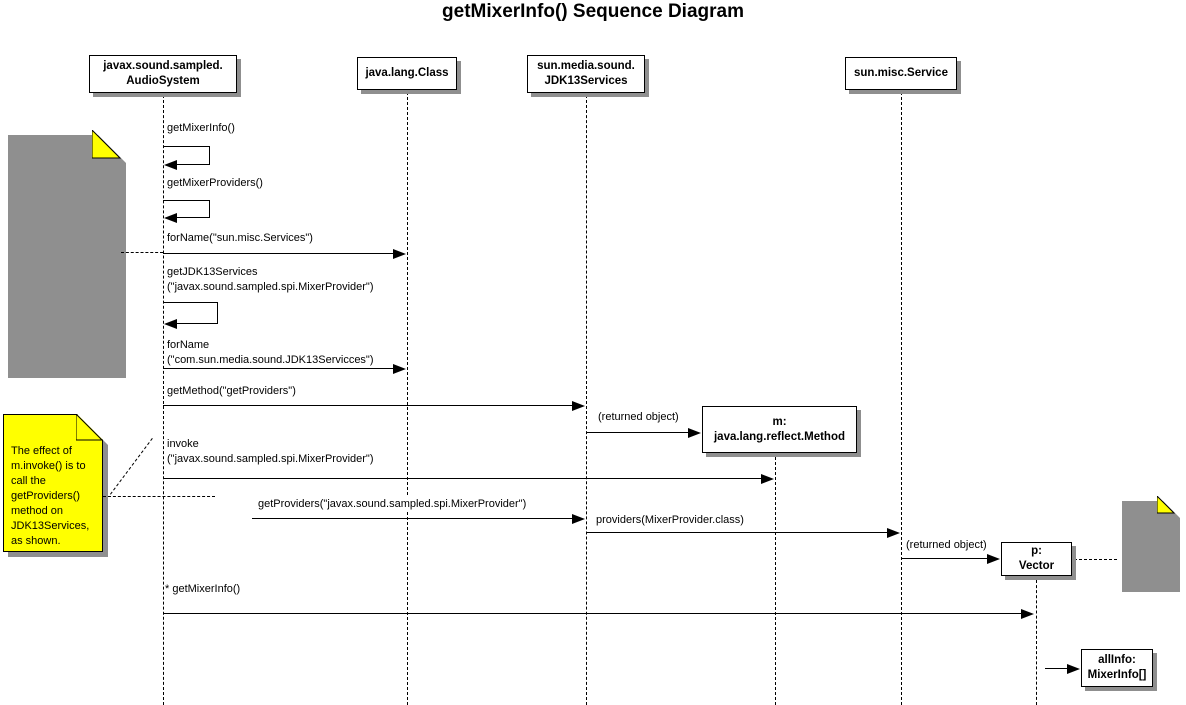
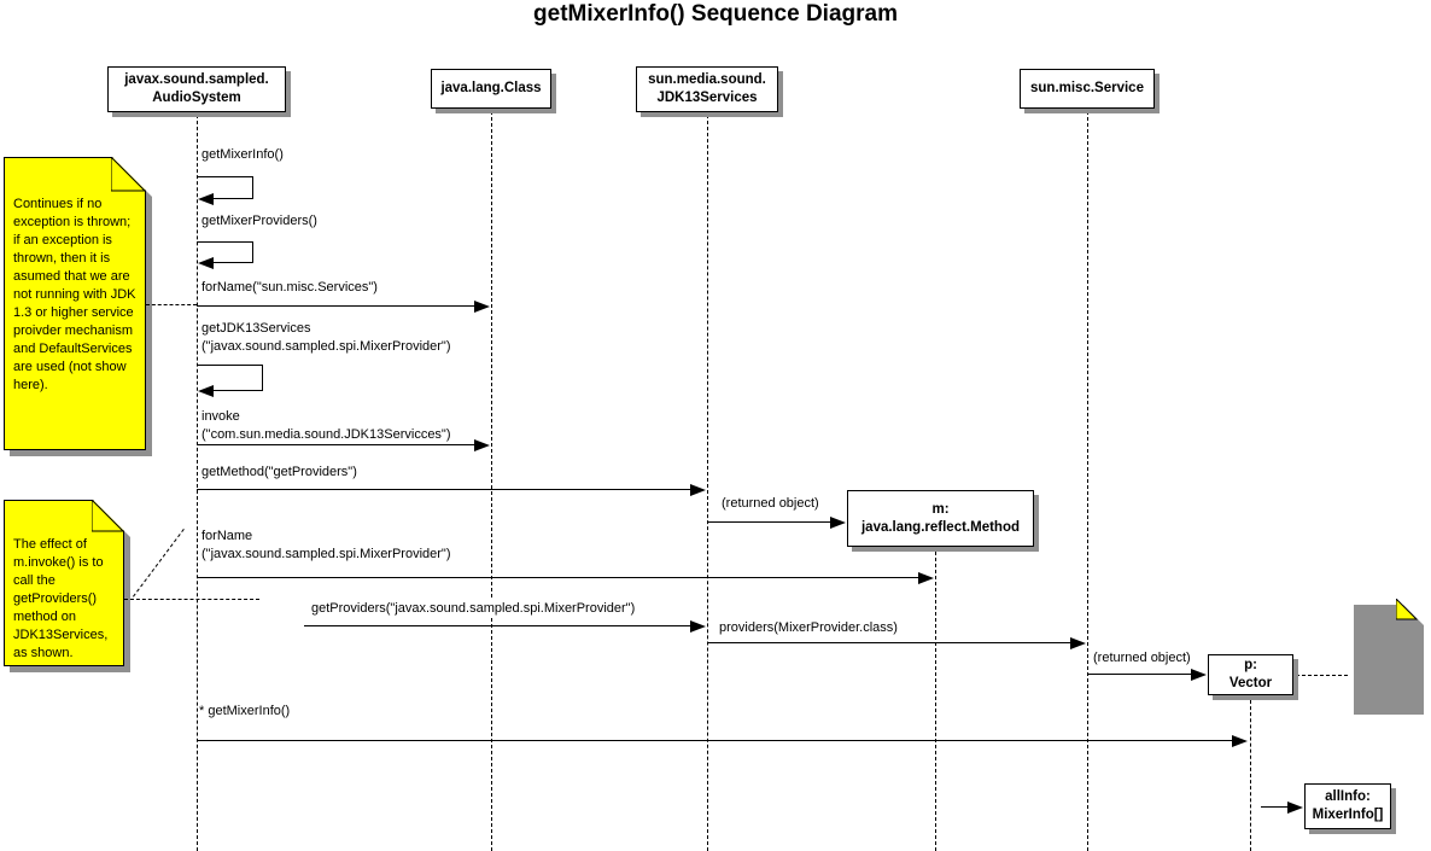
  getMixerInfo() Sequence Diagram
  javax.sound.sampled.
  AudioSystem
  java.lang.Class
  sun.media.sound.
  JDK13Services
  sun.misc.Service
  m:
  java.lang.reflect.Method
  p:
  Vector
  allInfo:
  MixerInfo[]
  getMixerInfo()
  getMixerProviders()
  forName("sun.misc.Services")
  getJDK13Services
  ("javax.sound.sampled.spi.MixerProvider")
- forName
+ invoke
  ("com.sun.media.sound.JDK13Servicces")
  getMethod("getProviders")
  (returned object)
- invoke
+ forName
  ("javax.sound.sampled.spi.MixerProvider")
  getProviders("javax.sound.sampled.spi.MixerProvider")
  providers(MixerProvider.class)
  (returned object)
  * getMixerInfo()
+ Continues if no exception is thrown; if an exception is thrown, then it is asumed that we are not running with JDK 1.3 or higher service proivder mechanism and DefaultServices are used (not show here).
  The effect of m.invoke() is to call the getProviders() method on JDK13Services, as shown.
